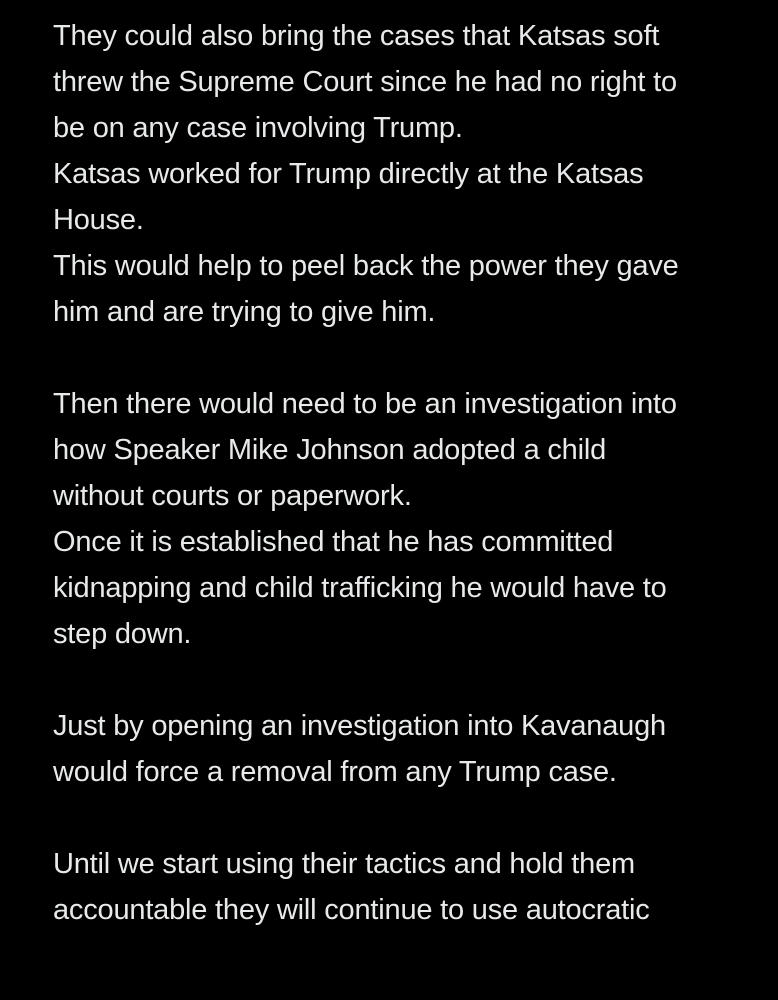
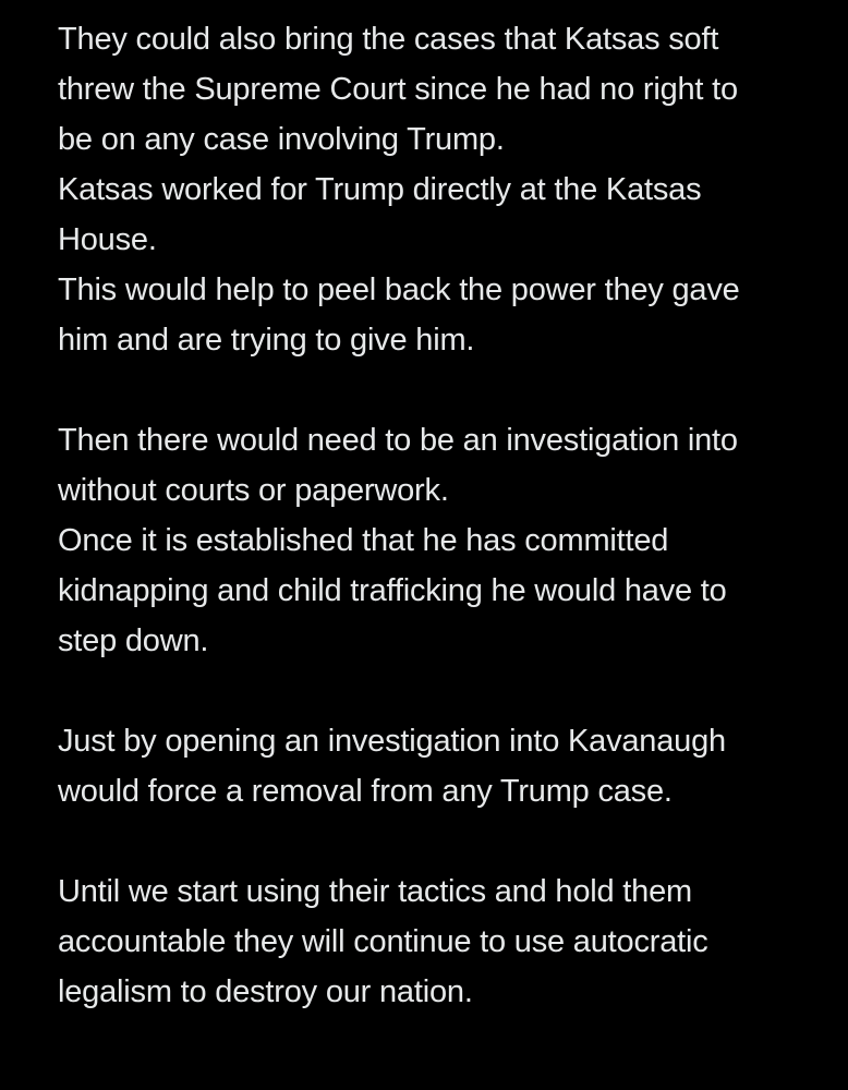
  They could also bring the cases that Katsas soft
  threw the Supreme Court since he had no right to
  be on any case involving Trump.
  Katsas worked for Trump directly at the Katsas
  House.
  This would help to peel back the power they gave
  him and are trying to give him.
  Then there would need to be an investigation into
- how Speaker Mike Johnson adopted a child
  without courts or paperwork.
  Once it is established that he has committed
  kidnapping and child trafficking he would have to
  step down.
  Just by opening an investigation into Kavanaugh
  would force a removal from any Trump case.
  Until we start using their tactics and hold them
  accountable they will continue to use autocratic
+ legalism to destroy our nation.
